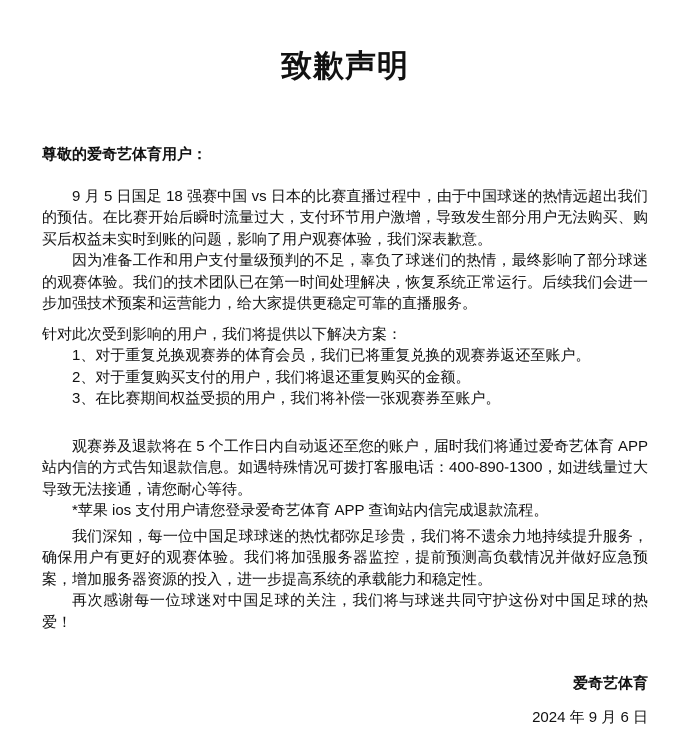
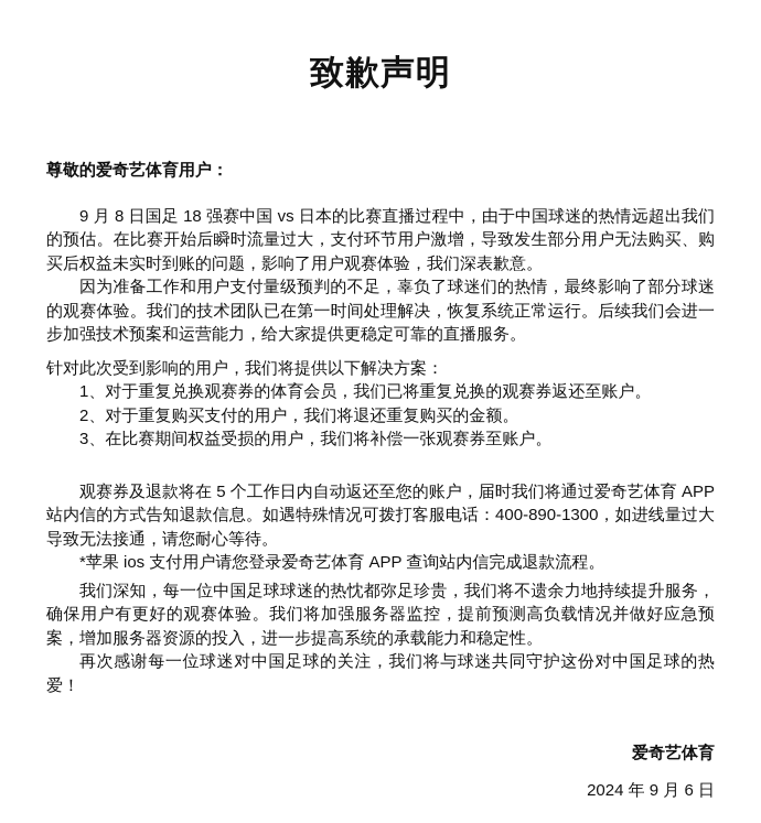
  致歉声明
  尊敬的爱奇艺体育用户：
- 9 月 5 日国足 18 强赛中国 vs 日本的比赛直播过程中，由于中国球迷的热情远超出我们的预估。在比赛开始后瞬时流量过大，支付环节用户激增，导致发生部分用户无法购买、购买后权益未实时到账的问题，影响了用户观赛体验，我们深表歉意。
+ 9 月 8 日国足 18 强赛中国 vs 日本的比赛直播过程中，由于中国球迷的热情远超出我们的预估。在比赛开始后瞬时流量过大，支付环节用户激增，导致发生部分用户无法购买、购买后权益未实时到账的问题，影响了用户观赛体验，我们深表歉意。
  因为准备工作和用户支付量级预判的不足，辜负了球迷们的热情，最终影响了部分球迷的观赛体验。我们的技术团队已在第一时间处理解决，恢复系统正常运行。后续我们会进一步加强技术预案和运营能力，给大家提供更稳定可靠的直播服务。
  针对此次受到影响的用户，我们将提供以下解决方案：
  1、对于重复兑换观赛券的体育会员，我们已将重复兑换的观赛券返还至账户。
  2、对于重复购买支付的用户，我们将退还重复购买的金额。
  3、在比赛期间权益受损的用户，我们将补偿一张观赛券至账户。
  观赛券及退款将在 5 个工作日内自动返还至您的账户，届时我们将通过爱奇艺体育 APP 站内信的方式告知退款信息。如遇特殊情况可拨打客服电话：400-890-1300，如进线量过大导致无法接通，请您耐心等待。
  *苹果 ios 支付用户请您登录爱奇艺体育 APP 查询站内信完成退款流程。
  我们深知，每一位中国足球球迷的热忱都弥足珍贵，我们将不遗余力地持续提升服务，确保用户有更好的观赛体验。我们将加强服务器监控，提前预测高负载情况并做好应急预案，增加服务器资源的投入，进一步提高系统的承载能力和稳定性。
  再次感谢每一位球迷对中国足球的关注，我们将与球迷共同守护这份对中国足球的热爱！
  爱奇艺体育
  2024 年 9 月 6 日
